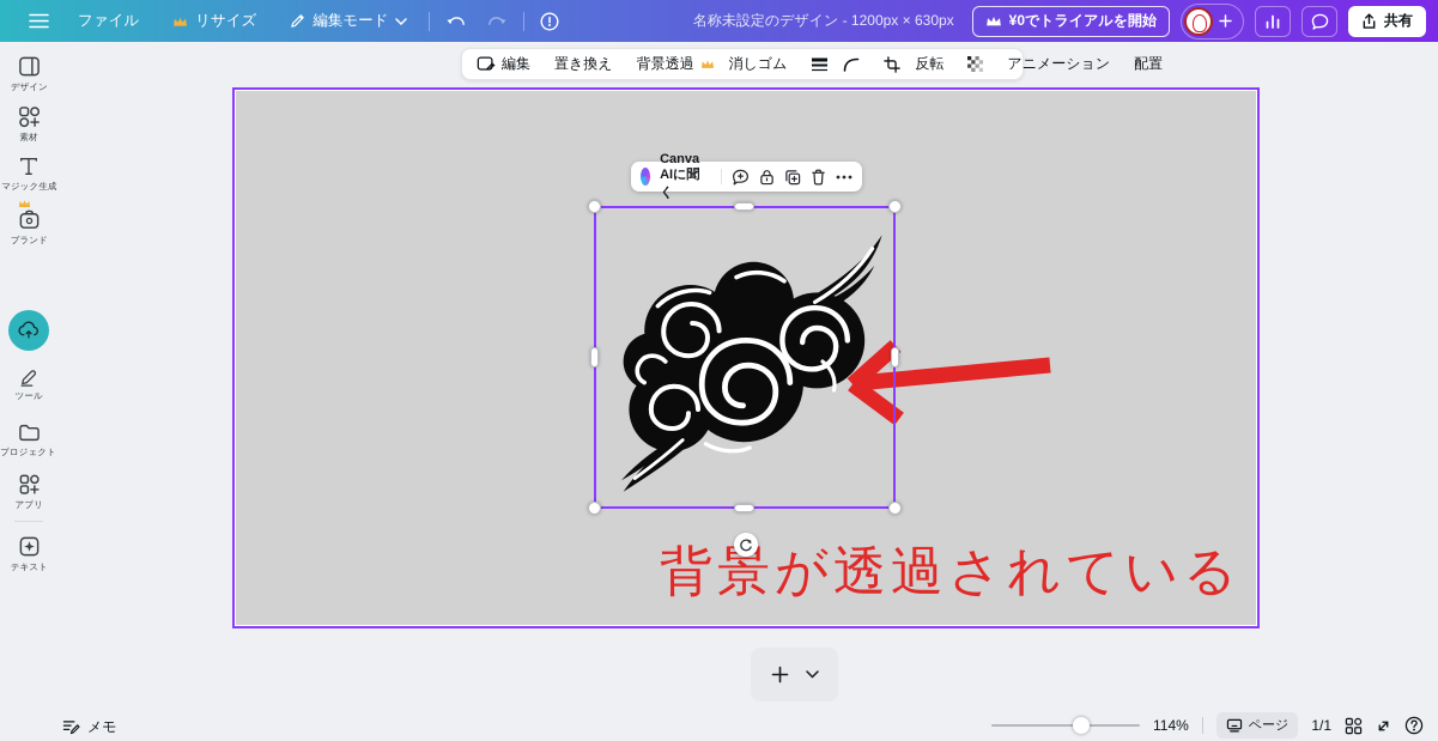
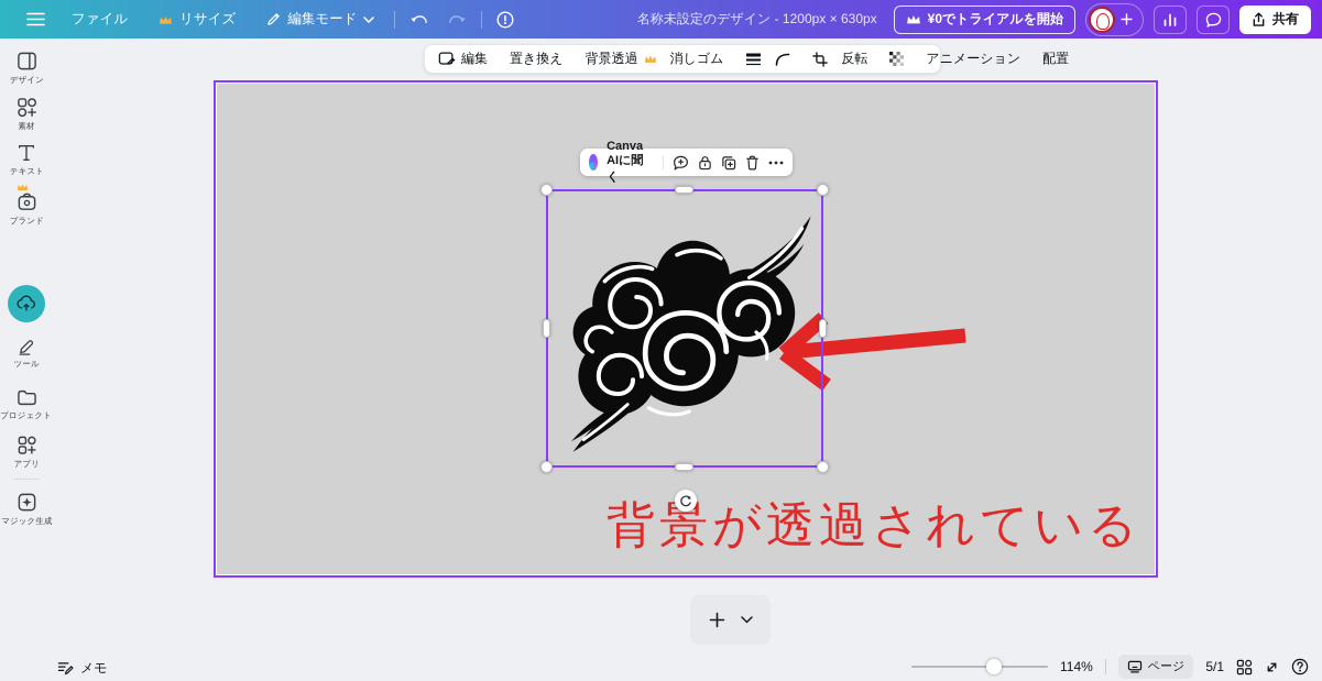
  ファイル
  リサイズ
  編集モード
  名称未設定のデザイン - 1200px × 630px
  ¥0でトライアルを開始
  共有
  デザイン
  素材
- マジック生成
+ テキスト
  ブランド
  ツール
  プロジェクト
  アプリ
- テキスト
+ マジック生成
  背景が透過されている
  編集
  置き換え
  背景透過
  消しゴム
  反転
  アニメーション
  配置
  Canva AIに聞く
  メモ
  114%
  ページ
- 1/1
+ 5/1
